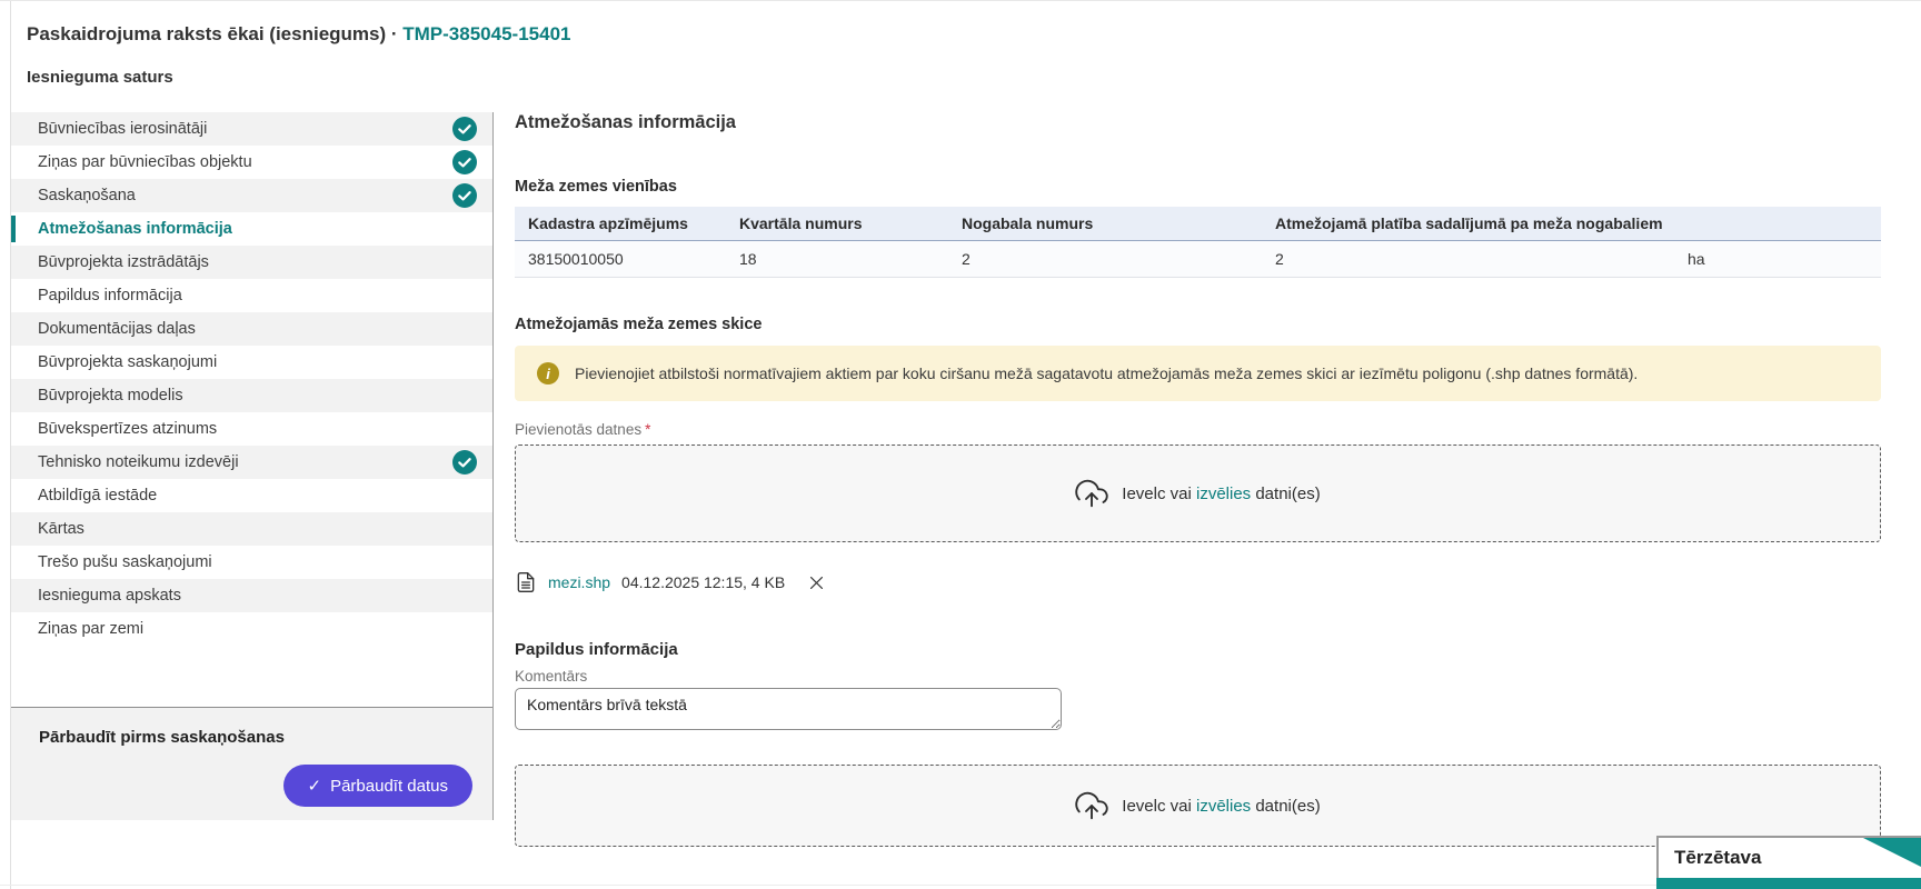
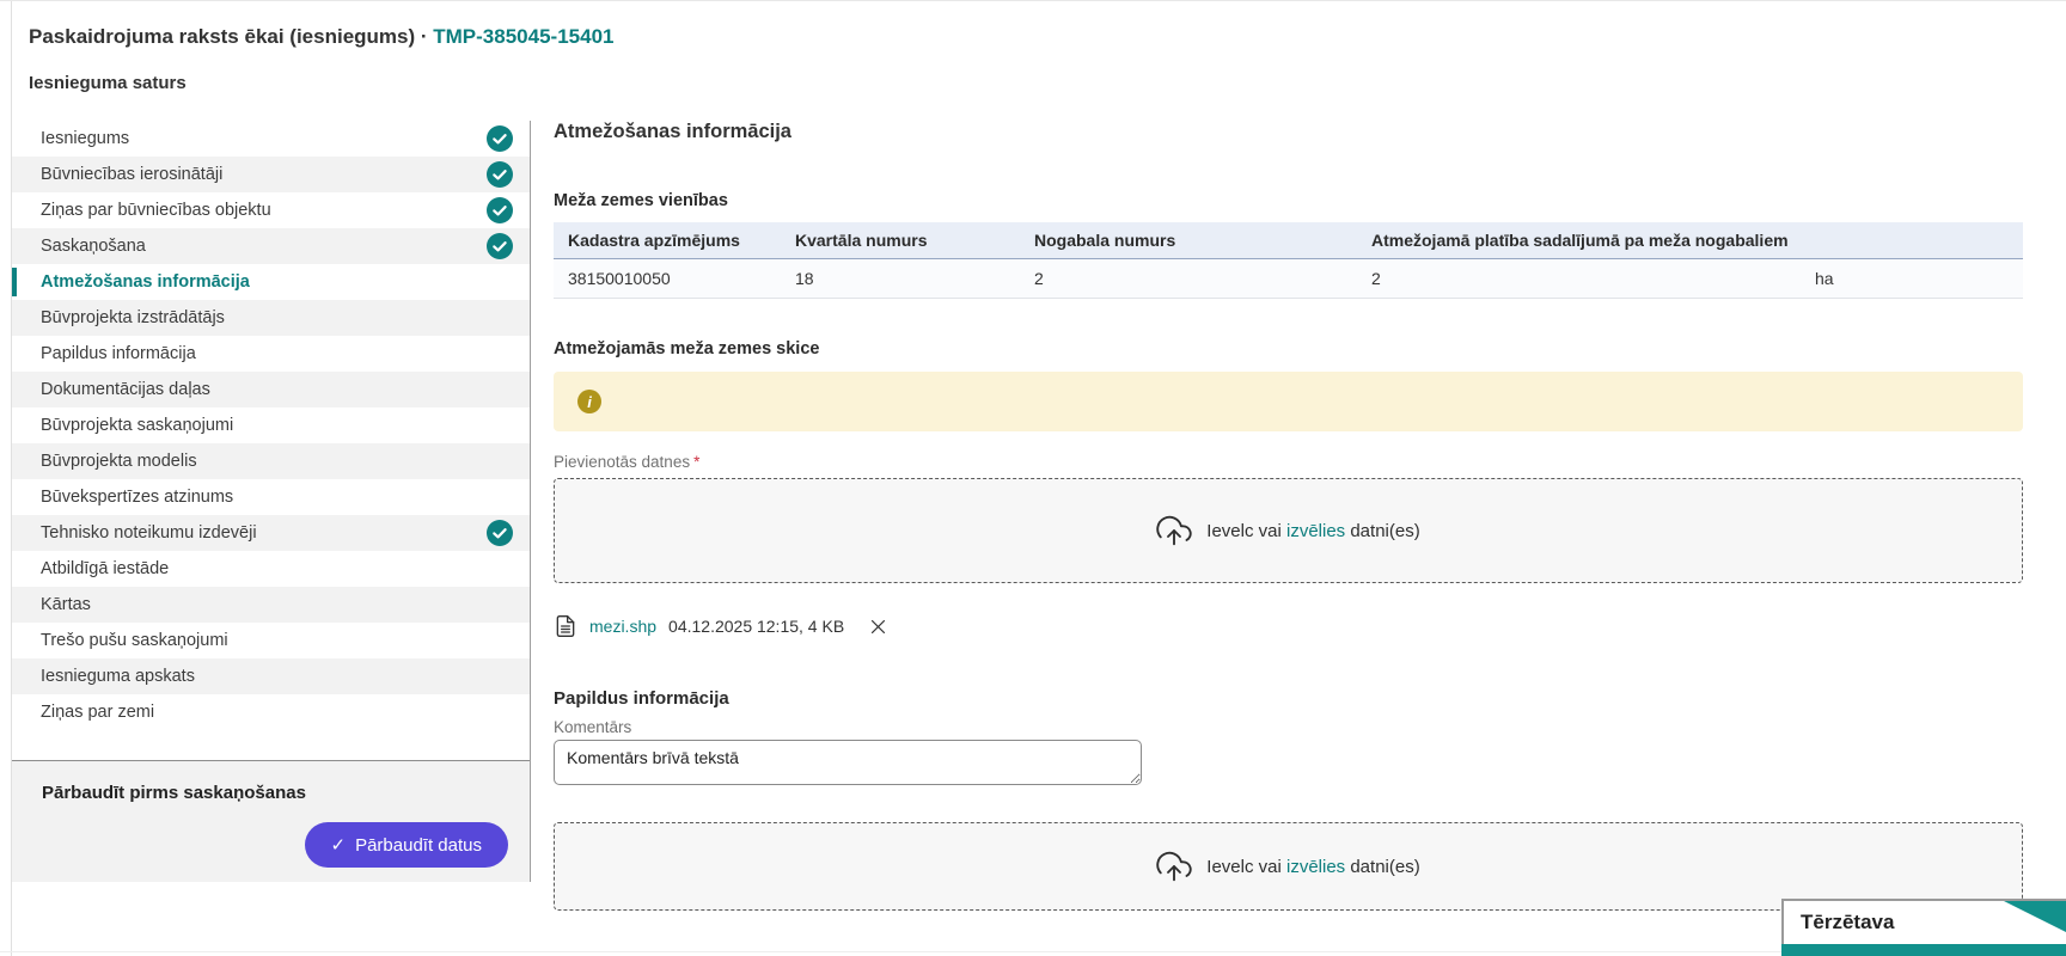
  Paskaidrojuma raksts ēkai (iesniegums) · TMP-385045-15401
  Iesnieguma saturs
+ Iesniegums
  Būvniecības ierosinātāji
  Ziņas par būvniecības objektu
  Saskaņošana
  Atmežošanas informācija
  Būvprojekta izstrādātājs
  Papildus informācija
  Dokumentācijas daļas
  Būvprojekta saskaņojumi
  Būvprojekta modelis
  Būvekspertīzes atzinums
  Tehnisko noteikumu izdevēji
  Atbildīgā iestāde
  Kārtas
  Trešo pušu saskaņojumi
  Iesnieguma apskats
  Ziņas par zemi
  Pārbaudīt pirms saskaņošanas
  ✓
  Pārbaudīt datus
  Atmežošanas informācija
  Meža zemes vienības
  Kadastra apzīmējums	Kvartāla numurs	Nogabala numurs	Atmežojamā platība sadalījumā pa meža nogabaliem
  38150010050	18	2	2	ha
  Atmežojamās meža zemes skice
  i
- Pievienojiet atbilstoši normatīvajiem aktiem par koku ciršanu mežā sagatavotu atmežojamās meža zemes skici ar iezīmētu poligonu (.shp datnes formātā).
  Pievienotās datnes *
  Ievelc vai izvēlies datni(es)
  mezi.shp
  04.12.2025 12:15, 4 KB
  Papildus informācija
  Komentārs
  Komentārs brīvā tekstā
  Ievelc vai izvēlies datni(es)
  Tērzētava
